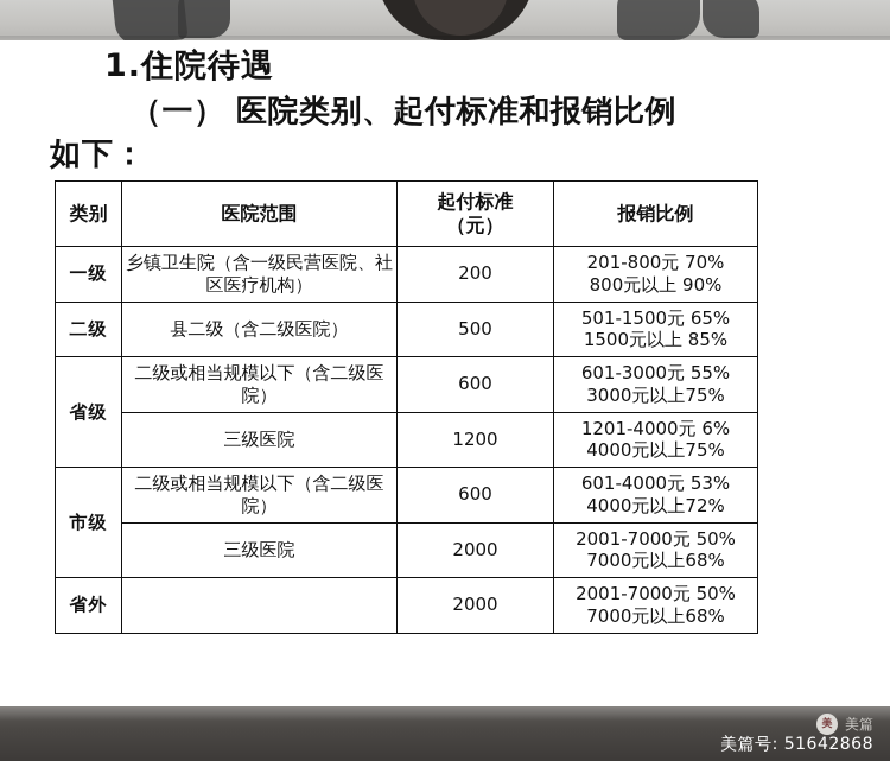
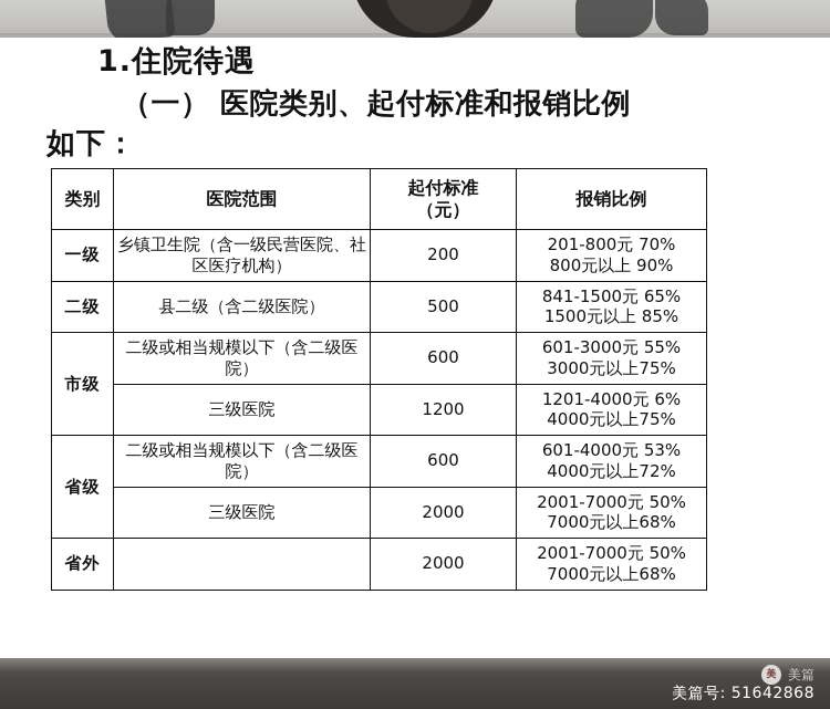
  1.住院待遇
  （一） 医院类别、起付标准和报销比例
  如下：
  类别	医院范围	起付标准 （元）	报销比例
  一级	乡镇卫生院（含一级民营医院、社区医疗机构）	200	201-800元 70% 800元以上 90%
- 二级	县二级（含二级医院）	500	501-1500元 65% 1500元以上 85%
+ 二级	县二级（含二级医院）	500	841-1500元 65% 1500元以上 85%
- 省级	二级或相当规模以下（含二级医院）	600	601-3000元 55% 3000元以上75%
+ 市级	二级或相当规模以下（含二级医院）	600	601-3000元 55% 3000元以上75%
  三级医院	1200	1201-4000元 6% 4000元以上75%
- 市级	二级或相当规模以下（含二级医院）	600	601-4000元 53% 4000元以上72%
+ 省级	二级或相当规模以下（含二级医院）	600	601-4000元 53% 4000元以上72%
  三级医院	2000	2001-7000元 50% 7000元以上68%
  省外		2000	2001-7000元 50% 7000元以上68%
  美
  美篇
  美篇号: 51642868
